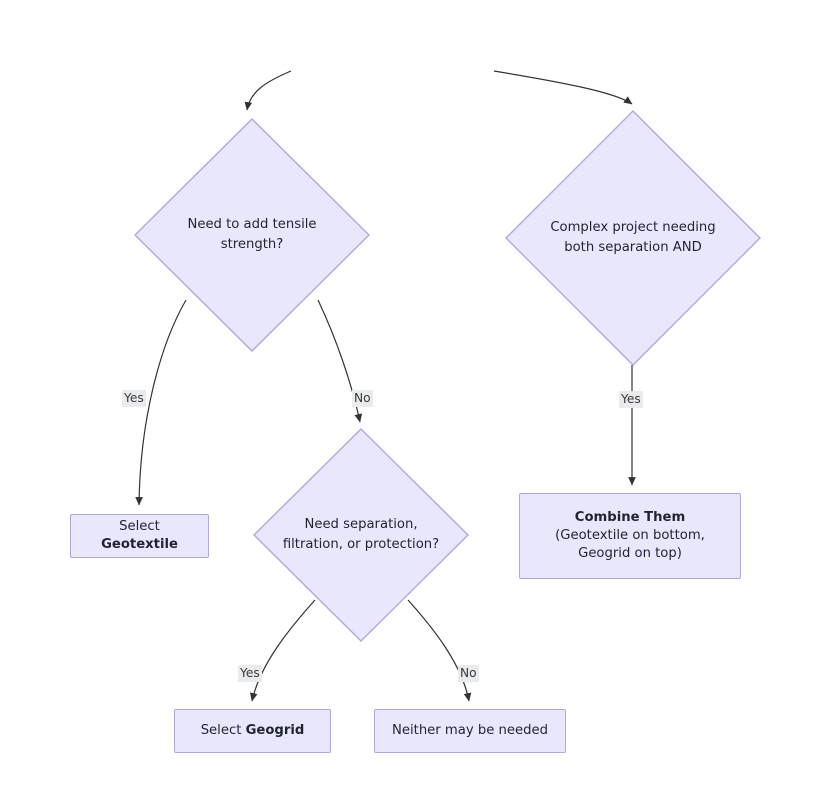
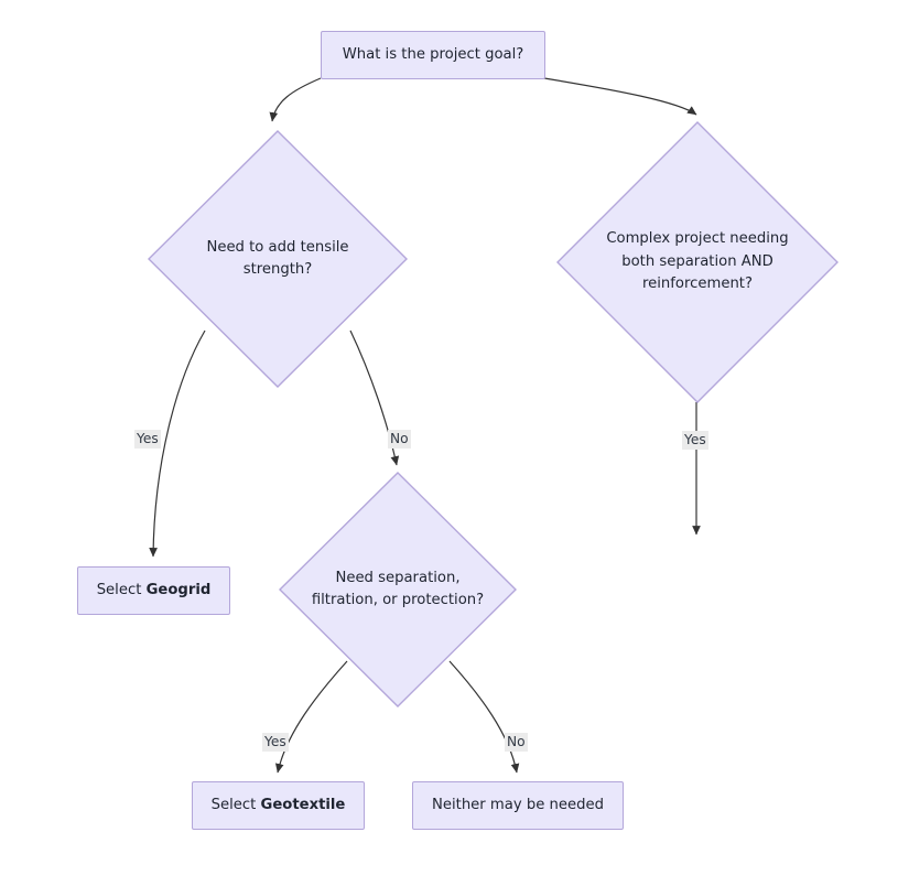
+ What is the project goal?
  Need to add tensile
  strength?
  Complex project needing
  both separation AND
+ reinforcement?
  Need separation,
  filtration, or protection?
- Select Geotextile
+ Select Geogrid
- Combine Them
- (Geotextile on bottom,
- Geogrid on top)
- Select Geogrid
+ Select Geotextile
  Neither may be needed
  Yes
  No
  Yes
  Yes
  No
